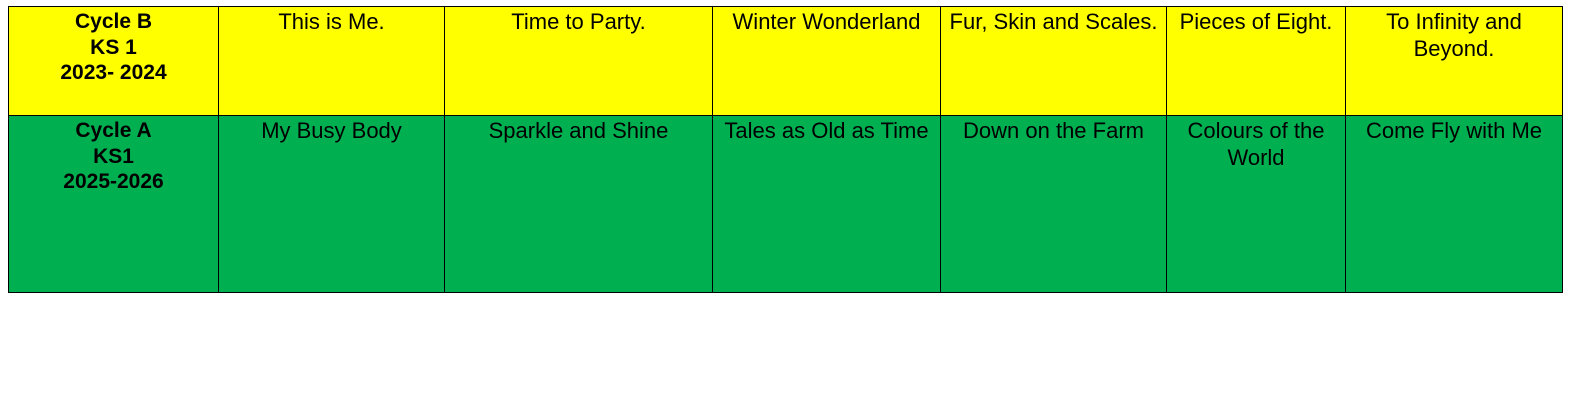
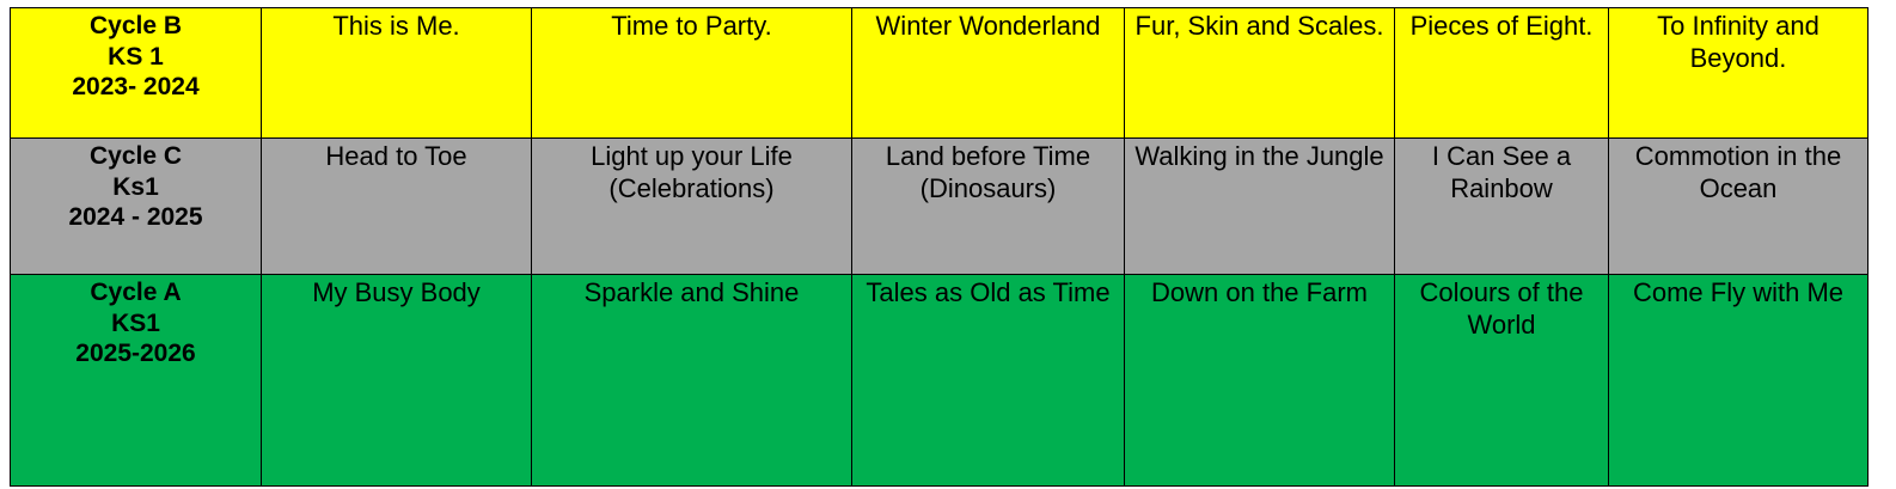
  Cycle B KS 1 2023- 2024	This is Me.	Time to Party.	Winter Wonderland	Fur, Skin and Scales.	Pieces of Eight.	To Infinity and Beyond.
+ Cycle C Ks1 2024 - 2025	Head to Toe	Light up your Life (Celebrations)	Land before Time (Dinosaurs)	Walking in the Jungle	I Can See a Rainbow	Commotion in the Ocean
  Cycle A KS1 2025-2026	My Busy Body	Sparkle and Shine	Tales as Old as Time	Down on the Farm	Colours of the World	Come Fly with Me
